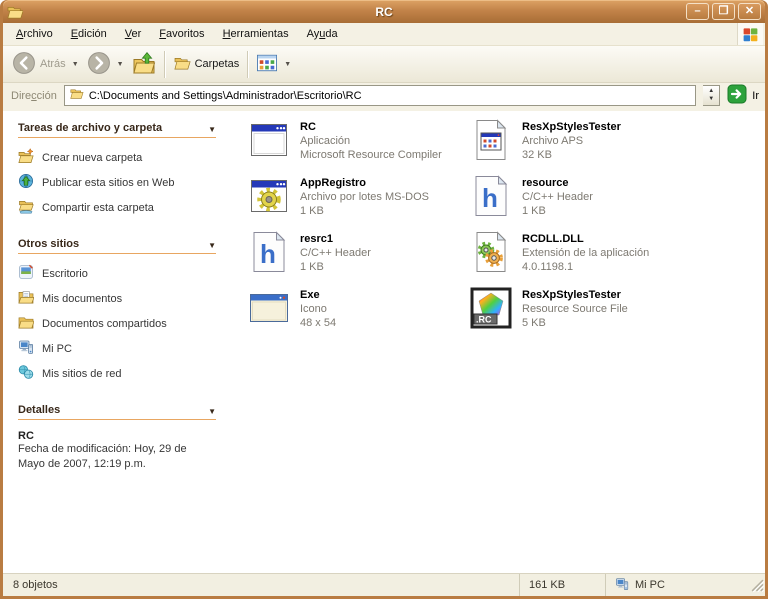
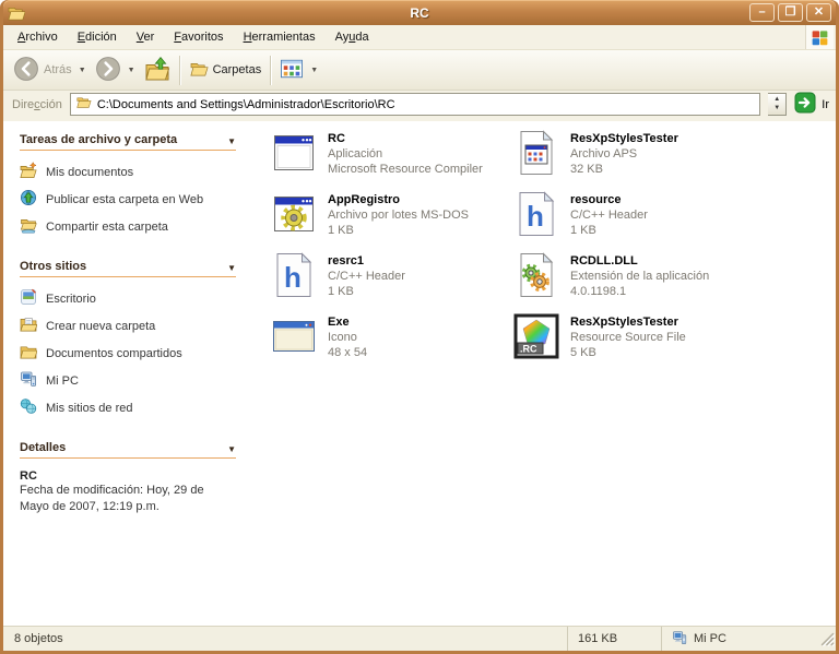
  RC
  –
  ❐
  ✕
  Archivo
  Edición
  Ver
  Favoritos
  Herramientas
  Ayuda
  Atrás
  Carpetas
  Dirección
  C:\Documents and Settings\Administrador\Escritorio\RC
  Ir
  Tareas de archivo y carpeta
  ▼
- Crear nueva carpeta
+ Mis documentos
- Publicar esta sitios en Web
+ Publicar esta carpeta en Web
  Compartir esta carpeta
  Otros sitios
  ▼
  Escritorio
- Mis documentos
+ Crear nueva carpeta
  Documentos compartidos
  Mi PC
  Mis sitios de red
  Detalles
  ▼
  RC
  Fecha de modificación: Hoy, 29 de Mayo de 2007, 12:19 p.m.
  RC
  Aplicación
  Microsoft Resource Compiler
  ResXpStylesTester
  Archivo APS
  32 KB
  AppRegistro
  Archivo por lotes MS-DOS
  1 KB
  h
  resource
  C/C++ Header
  1 KB
  h
  resrc1
  C/C++ Header
  1 KB
  RCDLL.DLL
  Extensión de la aplicación
  4.0.1198.1
  Exe
  Icono
  48 x 54
  .RC
  ResXpStylesTester
  Resource Source File
  5 KB
  8 objetos
  161 KB
  Mi PC
